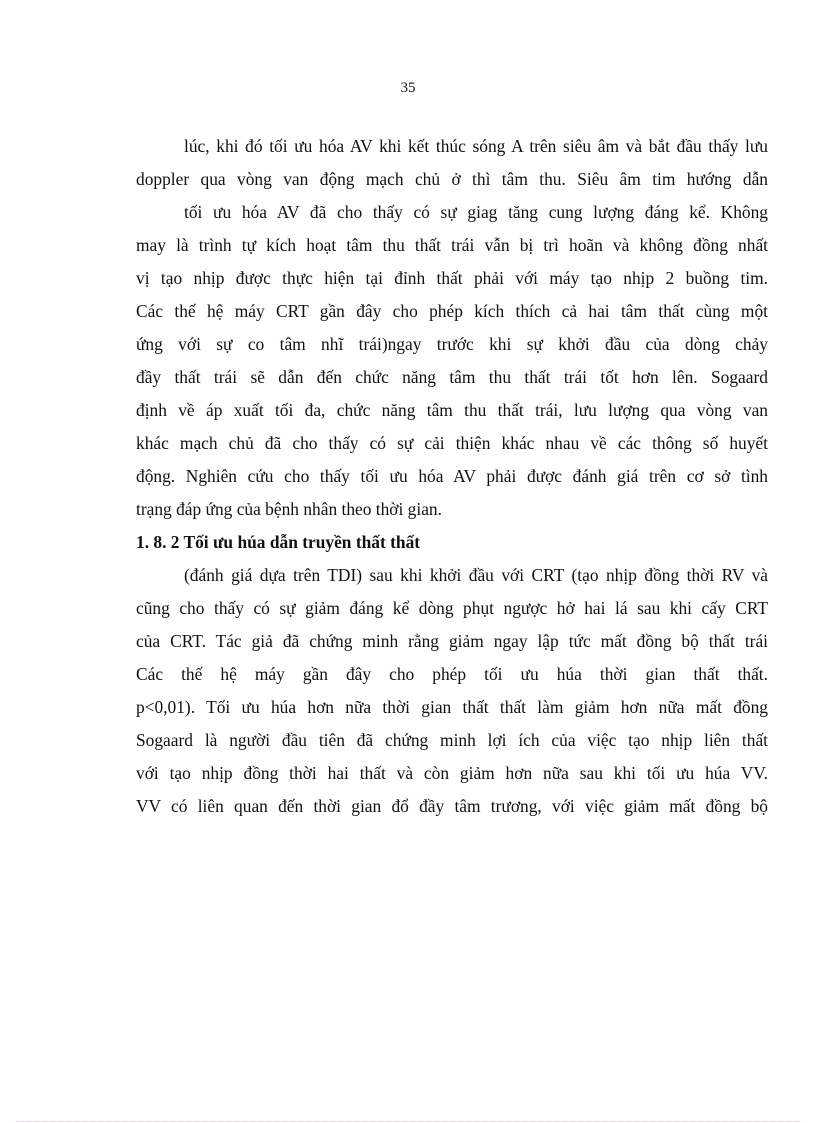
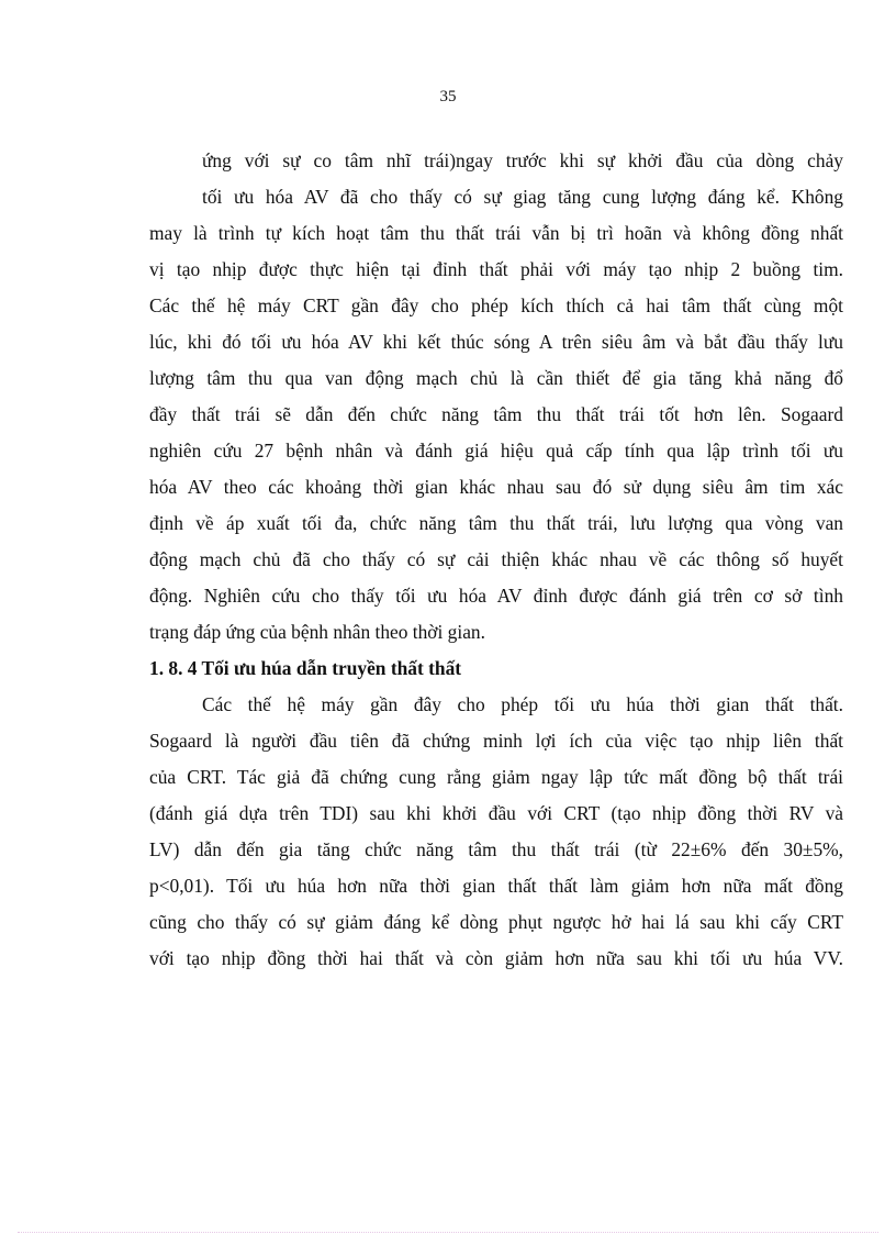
  35
- lúc, khi đó tối ưu hóa AV khi kết thúc sóng A trên siêu âm và bắt đầu thấy lưu
+ ứng với sự co tâm nhĩ trái)ngay trước khi sự khởi đầu của dòng chảy
- doppler qua vòng van động mạch chủ ở thì tâm thu. Siêu âm tim hướng dẫn
  tối ưu hóa AV đã cho thấy có sự giag tăng cung lượng đáng kể. Không
  may là trình tự kích hoạt tâm thu thất trái vẫn bị trì hoãn và không đồng nhất
  vị tạo nhịp được thực hiện tại đỉnh thất phải với máy tạo nhịp 2 buồng tim.
  Các thế hệ máy CRT gần đây cho phép kích thích cả hai tâm thất cùng một
- ứng với sự co tâm nhĩ trái)ngay trước khi sự khởi đầu của dòng chảy
+ lúc, khi đó tối ưu hóa AV khi kết thúc sóng A trên siêu âm và bắt đầu thấy lưu
+ lượng tâm thu qua van động mạch chủ là cần thiết để gia tăng khả năng đổ
  đầy thất trái sẽ dẫn đến chức năng tâm thu thất trái tốt hơn lên. Sogaard
+ nghiên cứu 27 bệnh nhân và đánh giá hiệu quả cấp tính qua lập trình tối ưu
+ hóa AV theo các khoảng thời gian khác nhau sau đó sử dụng siêu âm tim xác
  định về áp xuất tối đa, chức năng tâm thu thất trái, lưu lượng qua vòng van
- khác mạch chủ đã cho thấy có sự cải thiện khác nhau về các thông số huyết
+ động mạch chủ đã cho thấy có sự cải thiện khác nhau về các thông số huyết
- động. Nghiên cứu cho thấy tối ưu hóa AV phải được đánh giá trên cơ sở tình
+ động. Nghiên cứu cho thấy tối ưu hóa AV đỉnh được đánh giá trên cơ sở tình
  trạng đáp ứng của bệnh nhân theo thời gian.
- 1. 8. 2 Tối ưu húa dẫn truyền thất thất
+ 1. 8. 4 Tối ưu húa dẫn truyền thất thất
- (đánh giá dựa trên TDI) sau khi khởi đầu với CRT (tạo nhịp đồng thời RV và
+ Các thế hệ máy gần đây cho phép tối ưu húa thời gian thất thất.
- cũng cho thấy có sự giảm đáng kể dòng phụt ngược hở hai lá sau khi cấy CRT
+ Sogaard là người đầu tiên đã chứng minh lợi ích của việc tạo nhịp liên thất
- của CRT. Tác giả đã chứng minh rằng giảm ngay lập tức mất đồng bộ thất trái
+ của CRT. Tác giả đã chứng cung rằng giảm ngay lập tức mất đồng bộ thất trái
- Các thế hệ máy gần đây cho phép tối ưu húa thời gian thất thất.
+ (đánh giá dựa trên TDI) sau khi khởi đầu với CRT (tạo nhịp đồng thời RV và
+ LV) dẫn đến gia tăng chức năng tâm thu thất trái (từ 22±6% đến 30±5%,
  p<0,01). Tối ưu húa hơn nữa thời gian thất thất làm giảm hơn nữa mất đồng
- Sogaard là người đầu tiên đã chứng minh lợi ích của việc tạo nhịp liên thất
+ cũng cho thấy có sự giảm đáng kể dòng phụt ngược hở hai lá sau khi cấy CRT
  với tạo nhịp đồng thời hai thất và còn giảm hơn nữa sau khi tối ưu húa VV.
- VV có liên quan đến thời gian đổ đầy tâm trương, với việc giảm mất đồng bộ
